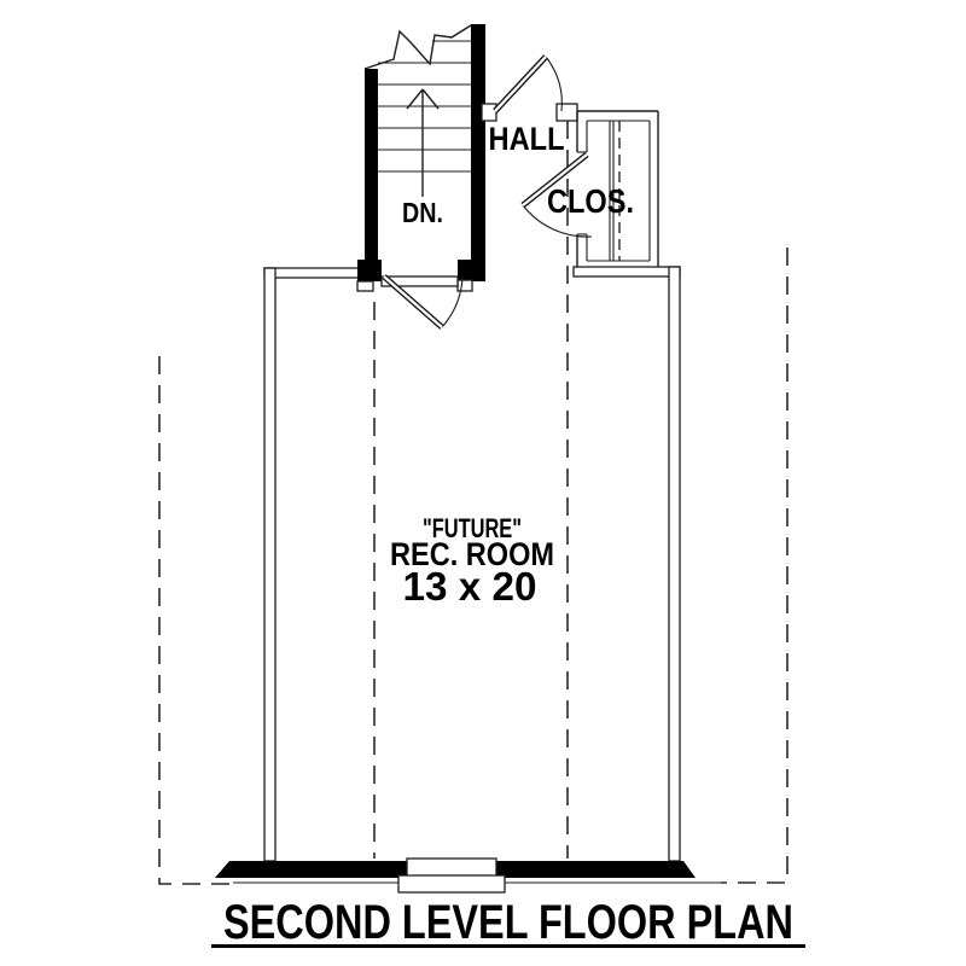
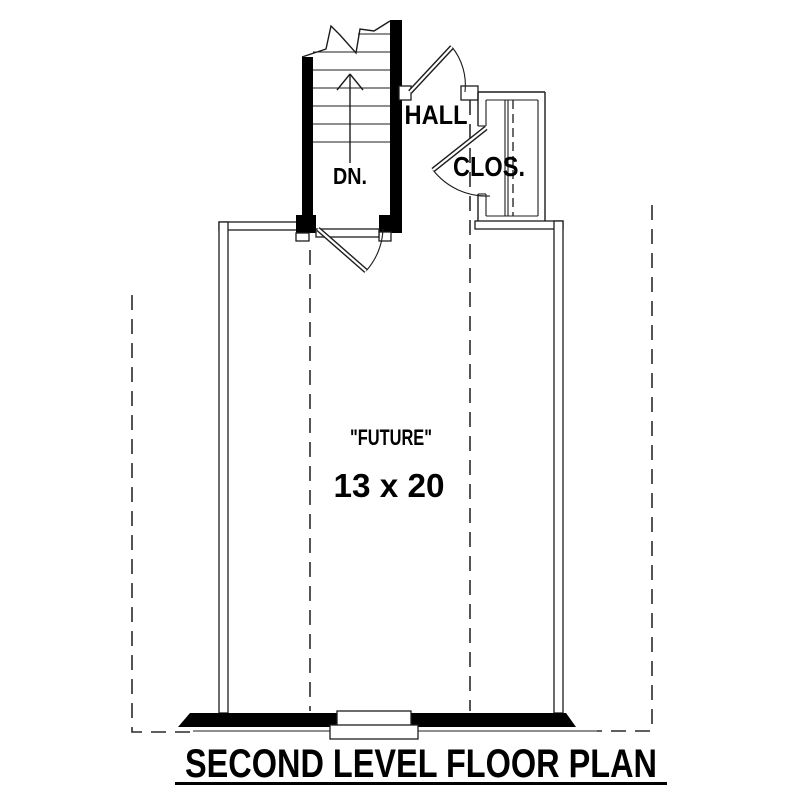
  DN.
  HALL
  CLOS.
  "FUTURE"
- REC. ROOM
  13 x 20
  SECOND LEVEL FLOOR PLAN
